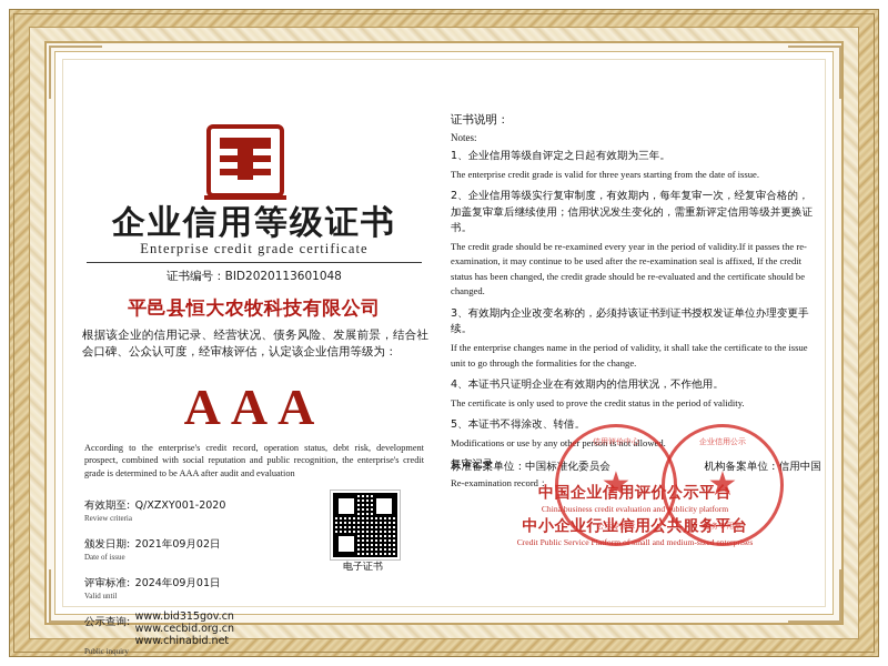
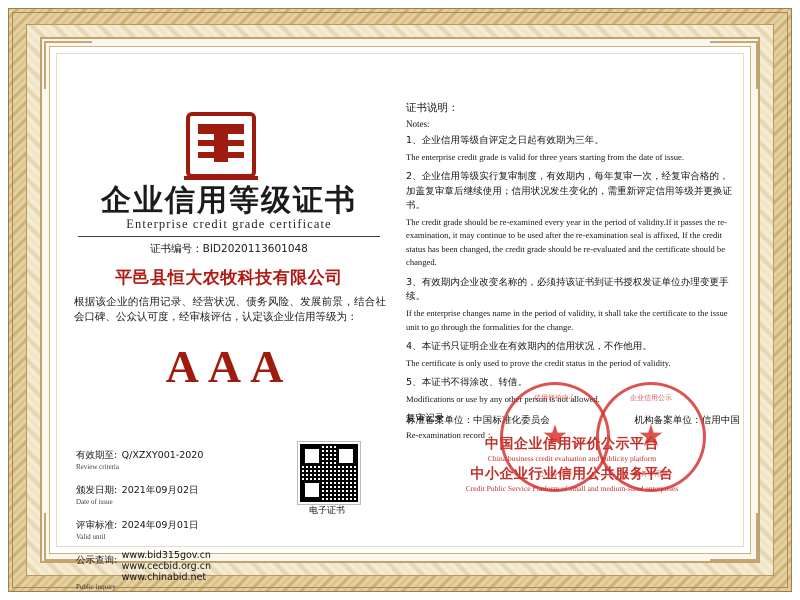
  企业信用等级证书
  Enterprise credit grade certificate
  证书编号：BID2020113601048
  平邑县恒大农牧科技有限公司
  根据该企业的信用记录、经营状况、债务风险、发展前景，结合社会口碑、公众认可度，经审核评估，认定该企业信用等级为：
  AAA
- According to the enterprise's credit record, operation status, debt risk, development prospect, combined with social reputation and public recognition, the enterprise's credit grade is determined to be AAA after audit and evaluation
  有效期至: Q/XZXY001-2020
  Review criteria
  颁发日期: 2021年09月02日
  Date of issue
  评审标准: 2024年09月01日
  Valid until
  公示查询: www.bid315gov.cn
  www.cecbid.org.cn
  www.chinabid.net
  Public inquiry
  电子证书
  证书说明：
  Notes:
  1、企业信用等级自评定之日起有效期为三年。
  The enterprise credit grade is valid for three years starting from the date of issue.
  2、企业信用等级实行复审制度，有效期内，每年复审一次，经复审合格的，加盖复审章后继续使用；信用状况发生变化的，需重新评定信用等级并更换证书。
  The credit grade should be re-examined every year in the period of validity.If it passes the re-examination, it may continue to be used after the re-examination seal is affixed, If the credit status has been changed, the credit grade should be re-evaluated and the certificate should be changed.
  3、有效期内企业改变名称的，必须持该证书到证书授权发证单位办理变更手续。
  If the enterprise changes name in the period of validity, it shall take the certificate to the issue unit to go through the formalities for the change.
  4、本证书只证明企业在有效期内的信用状况，不作他用。
  The certificate is only used to prove the credit status in the period of validity.
  5、本证书不得涂改、转借。
  Modifications or use by any other person is not allowed.
  复审记录：
  Re-examination record：
  标准备案单位：中国标准化委员会
  机构备案单位：信用中国
  中国企业信用评价公示平台
  China business credit evaluation and publicity platform
  中小企业行业信用公共服务平台
  Credit Public Service Platform of small and medium-sized enterprises
  信用评价中心
  ★
  公示专用章
  企业信用公示
  ★
  服务专用章
